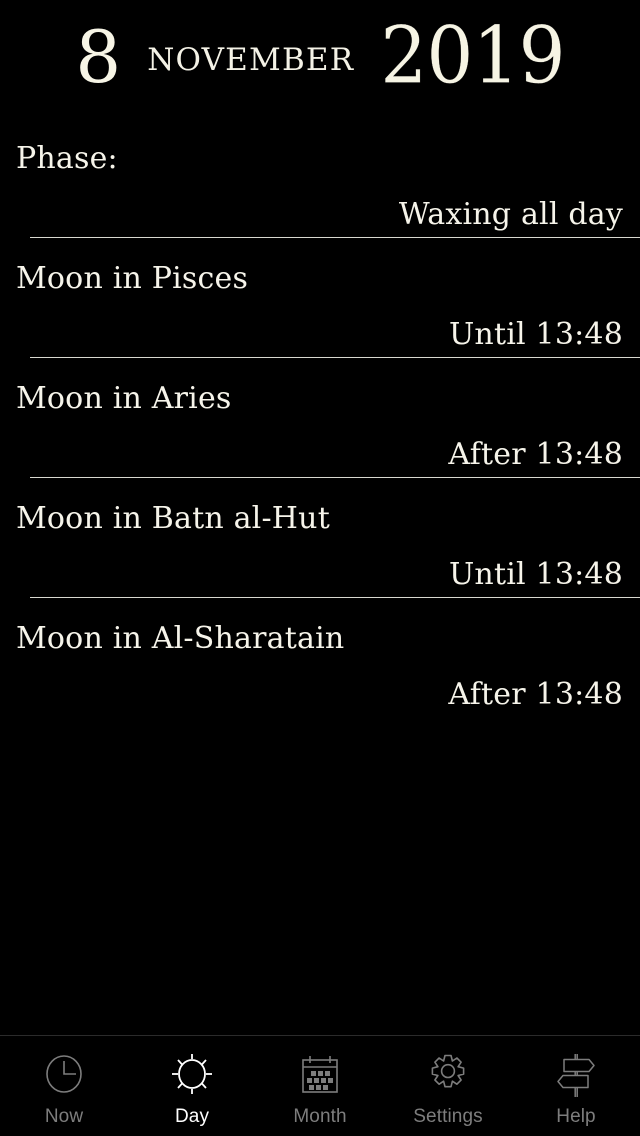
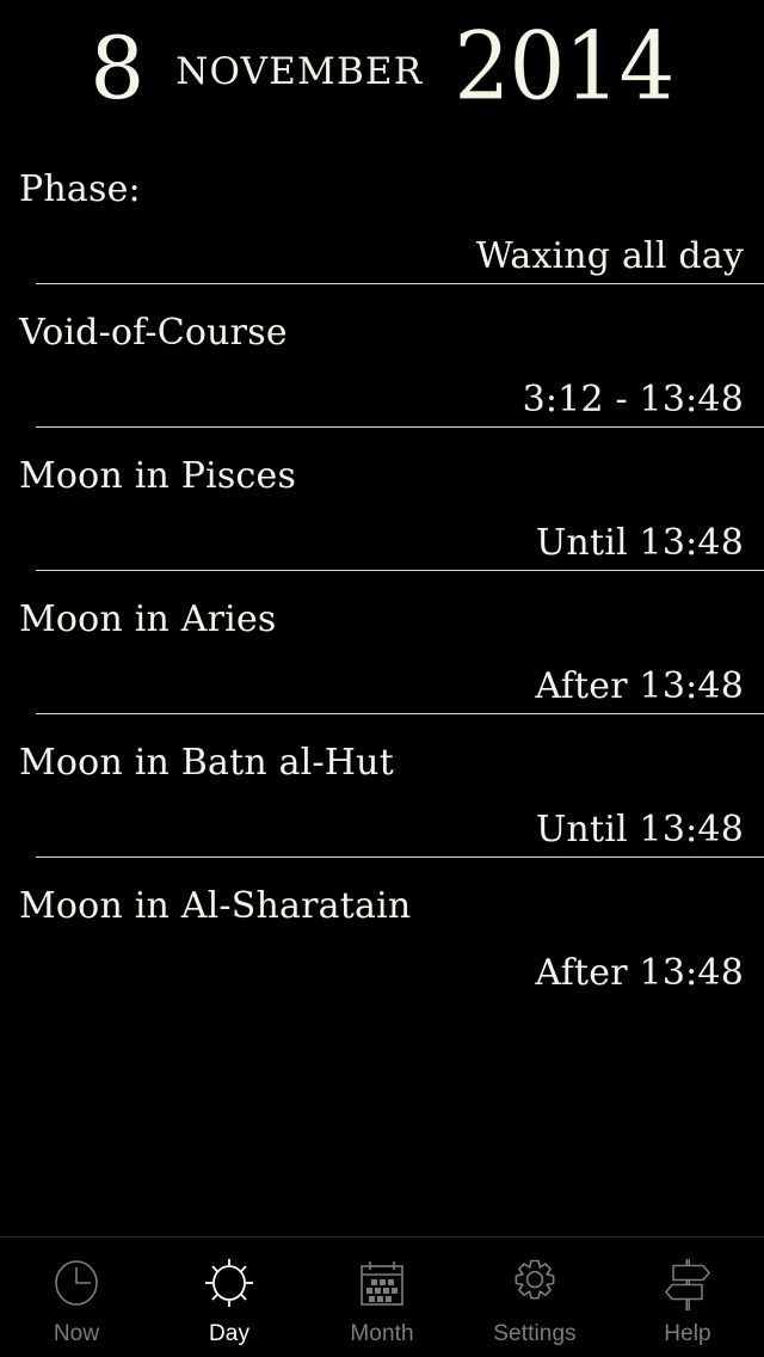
  8
  NOVEMBER
- 2019
+ 2014
  Phase:
  Waxing all day
+ Void-of-Course
+ 3:12 - 13:48
  Moon in Pisces
  Until 13:48
  Moon in Aries
  After 13:48
  Moon in Batn al-Hut
  Until 13:48
  Moon in Al-Sharatain
  After 13:48
  Now
  Day
  Month
  Settings
  Help
